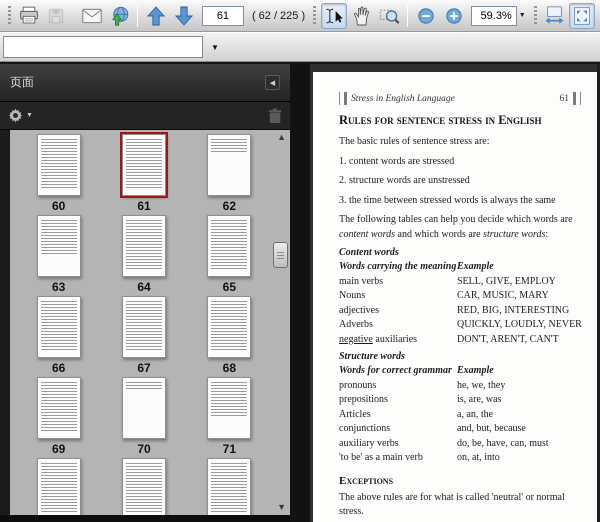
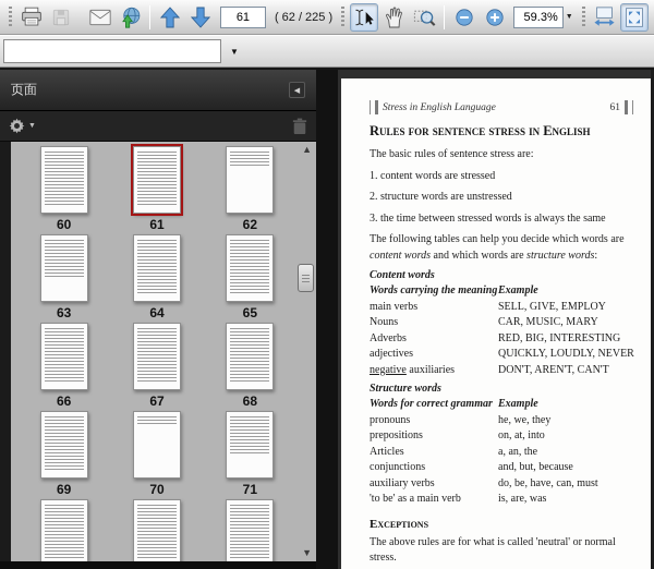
  61
  ( 62 / 225 )
  59.3%
  ▼
  页面
  60
  61
  62
  63
  64
  65
  66
  67
  68
  69
  70
  71
  ▲
  ▼
  Stress in English Language
  61
  Rules for sentence stress in English
  The basic rules of sentence stress are:
  1. content words are stressed
  2. structure words are unstressed
  3. the time between stressed words is always the same
  The following tables can help you decide which words are content words and which words are structure words:
  Content words
  Words carrying the meaning
  Example
  main verbs
  SELL, GIVE, EMPLOY
  Nouns
  CAR, MUSIC, MARY
- adjectives
+ Adverbs
  RED, BIG, INTERESTING
- Adverbs
+ adjectives
  QUICKLY, LOUDLY, NEVER
  negative auxiliaries
  DON'T, AREN'T, CAN'T
  Structure words
  Words for correct grammar
  Example
  pronouns
  he, we, they
  prepositions
- is, are, was
+ on, at, into
  Articles
  a, an, the
  conjunctions
  and, but, because
  auxiliary verbs
  do, be, have, can, must
  'to be' as a main verb
- on, at, into
+ is, are, was
  Exceptions
  The above rules are for what is called 'neutral' or normal stress.
